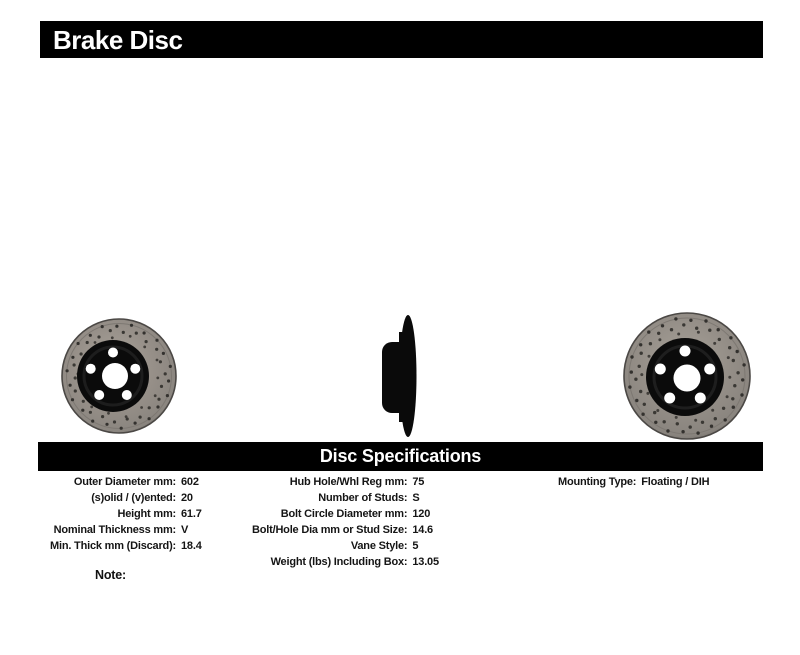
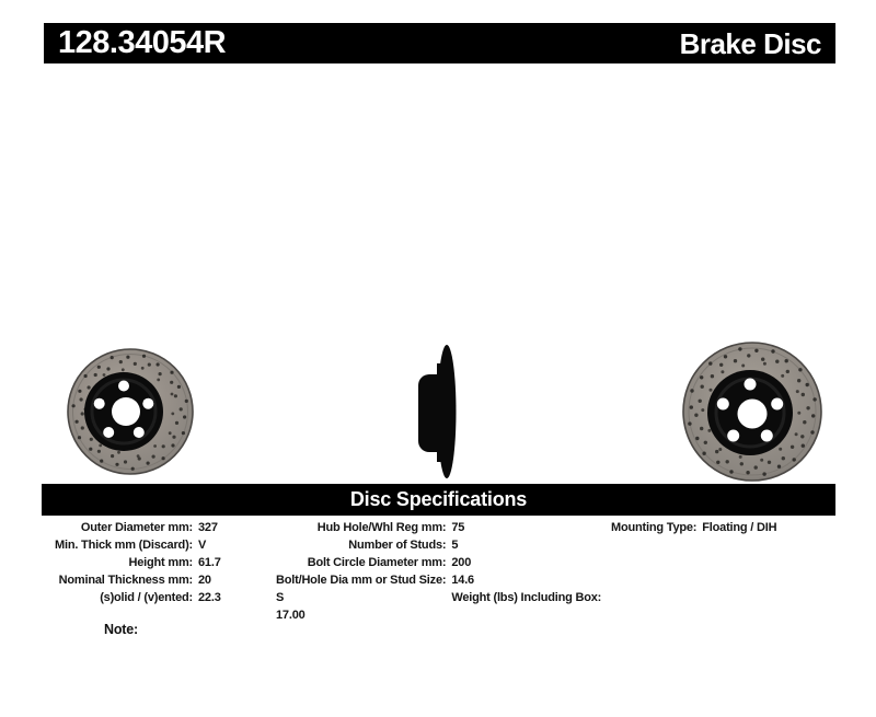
+ 128.34054R
  Brake Disc
  Disc Specifications
  Outer Diameter mm:
- 602
+ 327
- (s)olid / (v)ented:
+ Min. Thick mm (Discard):
- 20
+ V
  Height mm:
  61.7
  Nominal Thickness mm:
- V
+ 20
- Min. Thick mm (Discard):
+ (s)olid / (v)ented:
- 18.4
+ 22.3
  Hub Hole/Whl Reg mm:
  75
  Number of Studs:
- S
+ 5
  Bolt Circle Diameter mm:
- 120
+ 200
  Bolt/Hole Dia mm or Stud Size:
  14.6
- Vane Style:
- 5
+ S
  Weight (lbs) Including Box:
- 13.05
+ 17.00
  Mounting Type:
  Floating / DIH
  Note:
